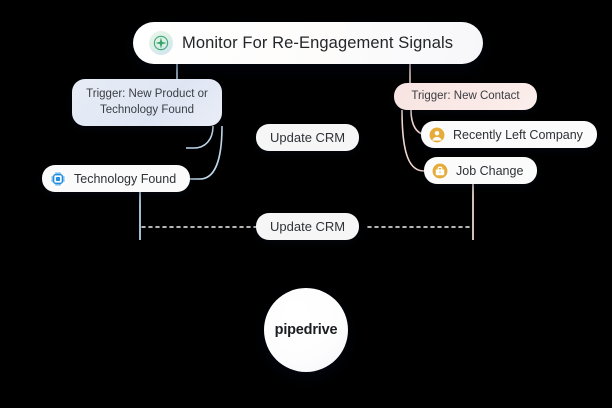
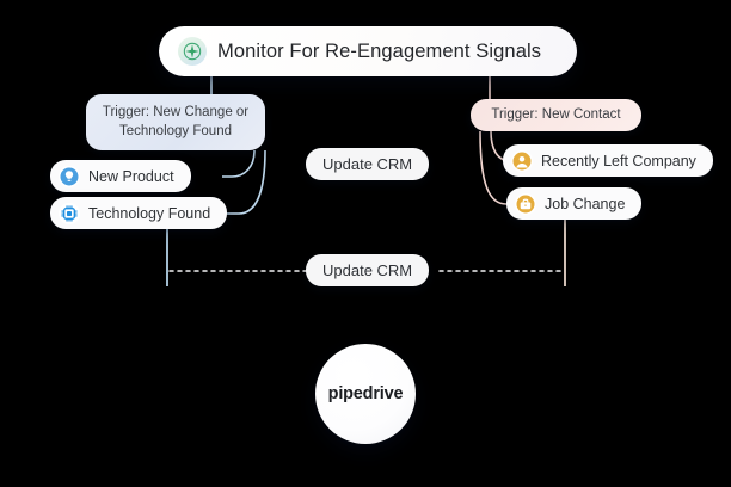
  Monitor For Re-Engagement Signals
- Trigger: New Product or Technology Found
+ Trigger: New Change or Technology Found
  Trigger: New Contact
+ New Product
  Technology Found
  Recently Left Company
  Job Change
  Update CRM
  Update CRM
  pipedrive
